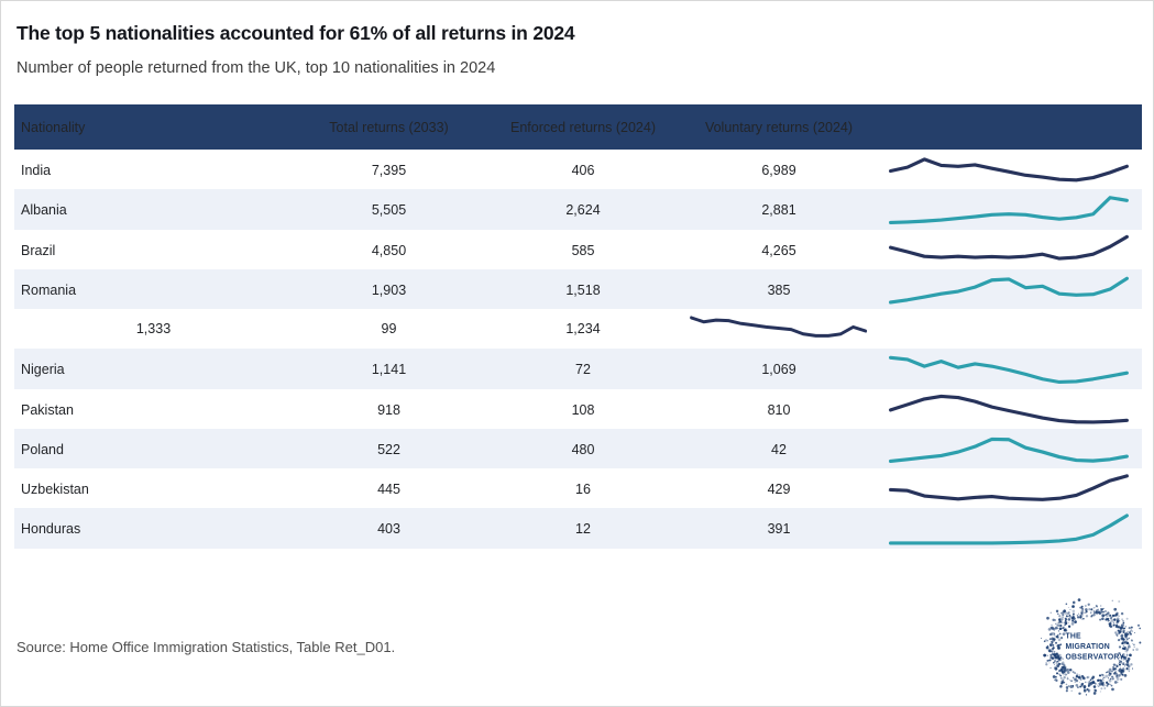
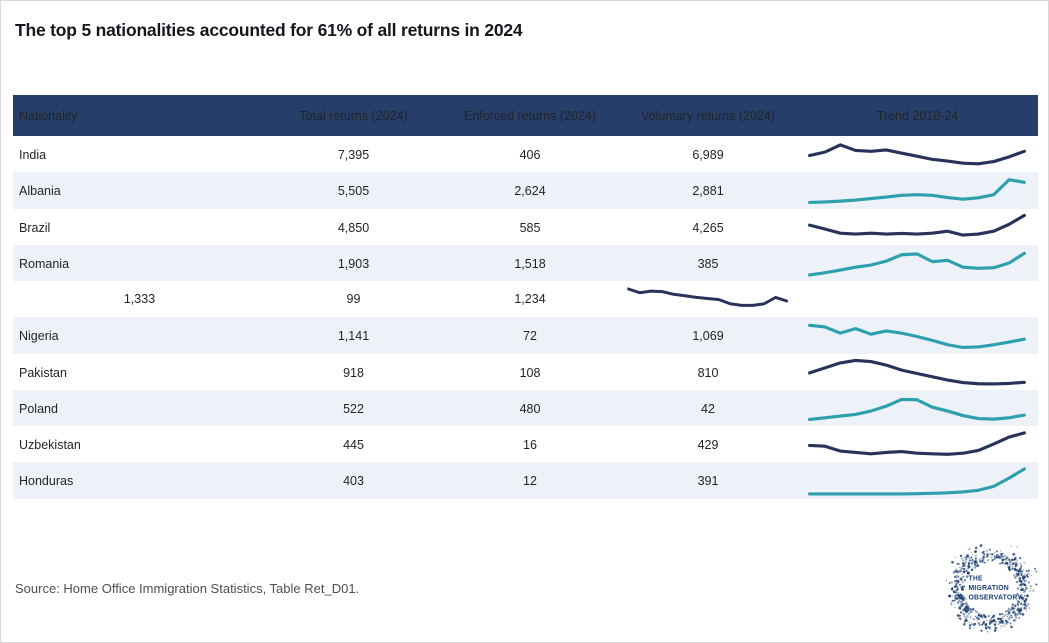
  The top 5 nationalities accounted for 61% of all returns in 2024
- Number of people returned from the UK, top 10 nationalities in 2024
  Nationality
- Total returns (2033)
+ Total returns (2024)
  Enforced returns (2024)
  Voluntary returns (2024)
+ Trend 2010-24
  India
  7,395
  406
  6,989
  Albania
  5,505
  2,624
  2,881
  Brazil
  4,850
  585
  4,265
  Romania
  1,903
  1,518
  385
  1,333
  99
  1,234
  Nigeria
  1,141
  72
  1,069
  Pakistan
  918
  108
  810
  Poland
  522
  480
  42
  Uzbekistan
  445
  16
  429
  Honduras
  403
  12
  391
  Source: Home Office Immigration Statistics, Table Ret_D01.
